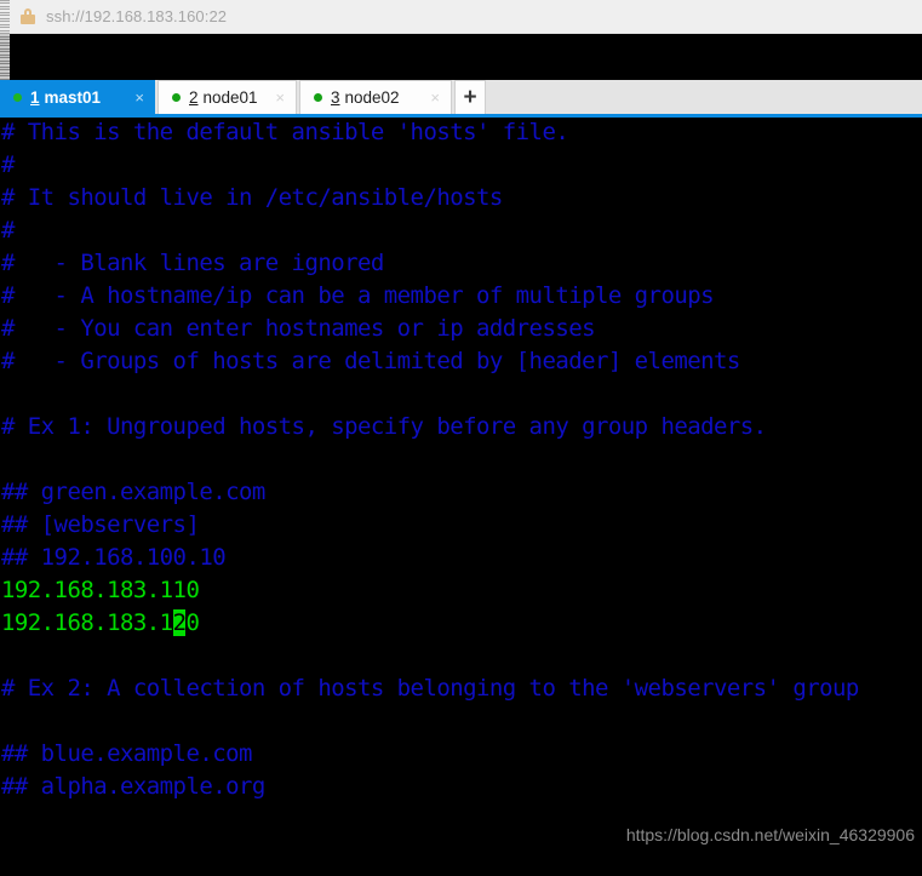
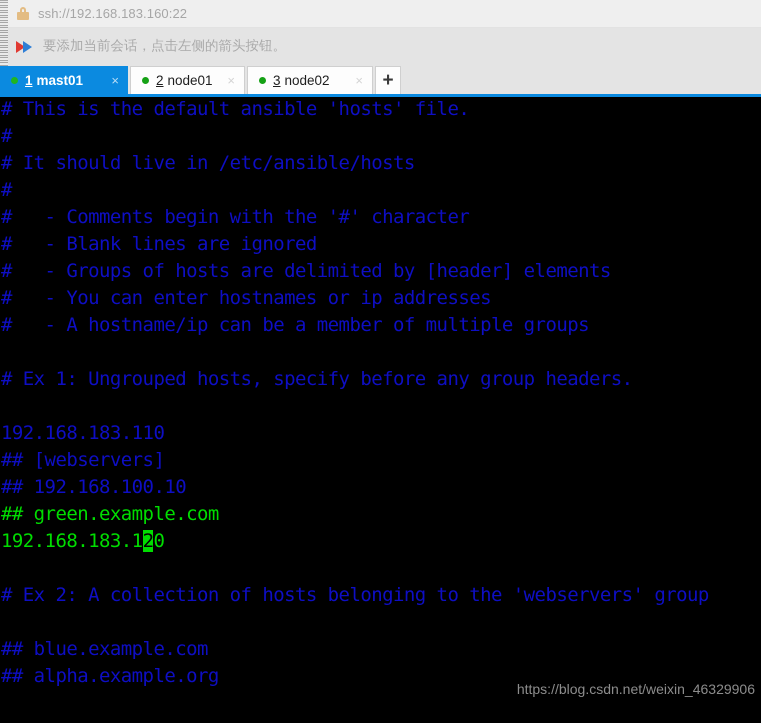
  ssh://192.168.183.160:22
+ 要添加当前会话，点击左侧的箭头按钮。
  1
  mast01
  ×
  2
  node01
  ×
  3
  node02
  ×
  +
  # This is the default ansible 'hosts' file.
  #
  # It should live in /etc/ansible/hosts
  #
+ # - Comments begin with the '#' character
  # - Blank lines are ignored
- # - A hostname/ip can be a member of multiple groups
+ # - Groups of hosts are delimited by [header] elements
  # - You can enter hostnames or ip addresses
- # - Groups of hosts are delimited by [header] elements
+ # - A hostname/ip can be a member of multiple groups
  # Ex 1: Ungrouped hosts, specify before any group headers.
- ## green.example.com
+ 192.168.183.110
  ## [webservers]
  ## 192.168.100.10
- 192.168.183.110
+ ## green.example.com
  192.168.183.120
  # Ex 2: A collection of hosts belonging to the 'webservers' group
  ## blue.example.com
  ## alpha.example.org
  https://blog.csdn.net/weixin_46329906
